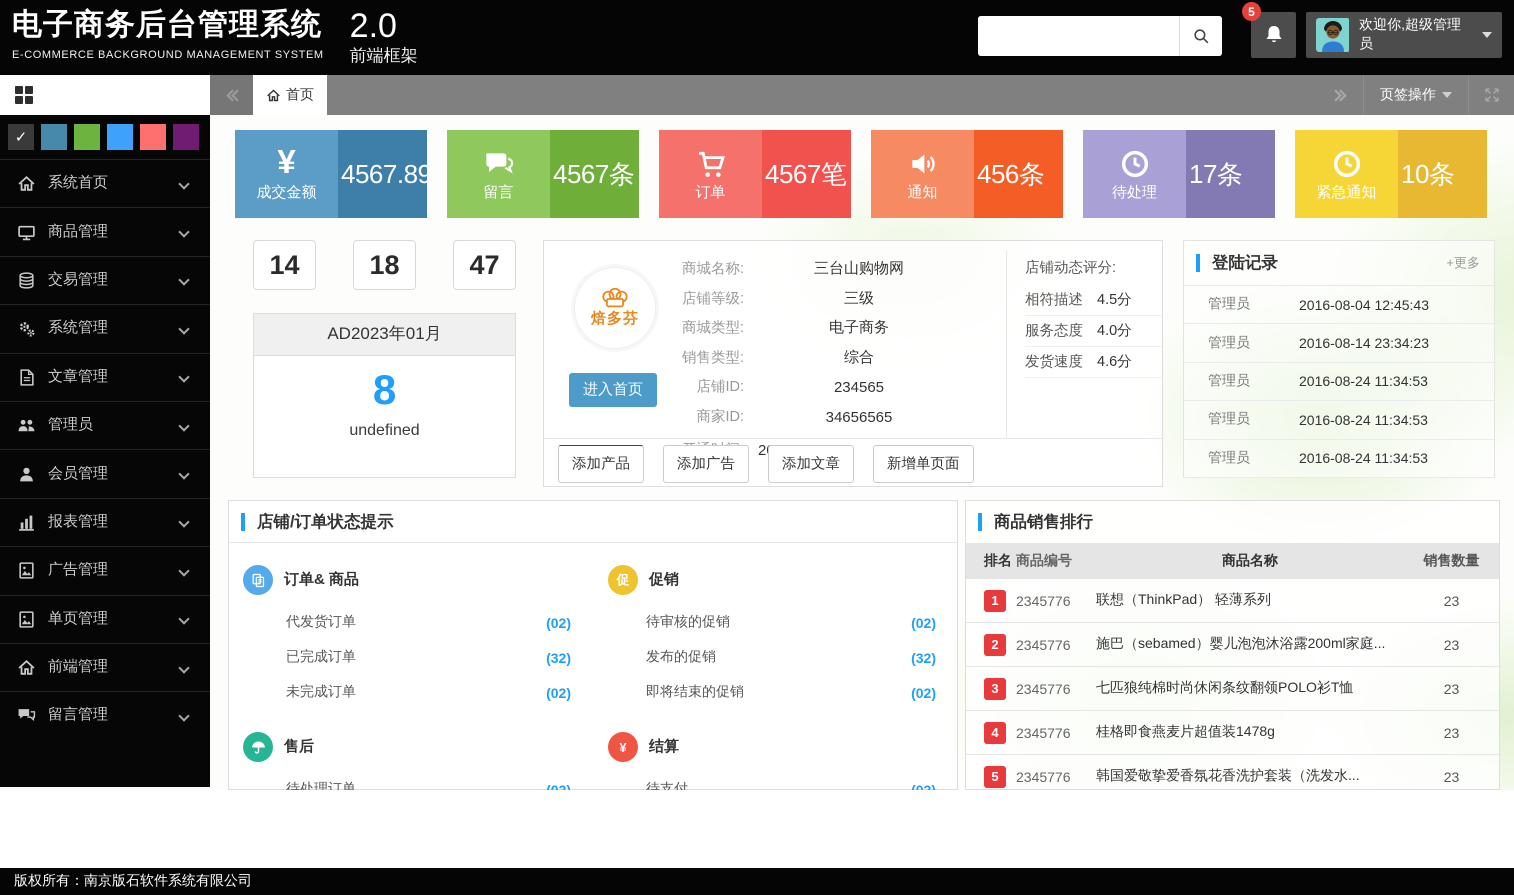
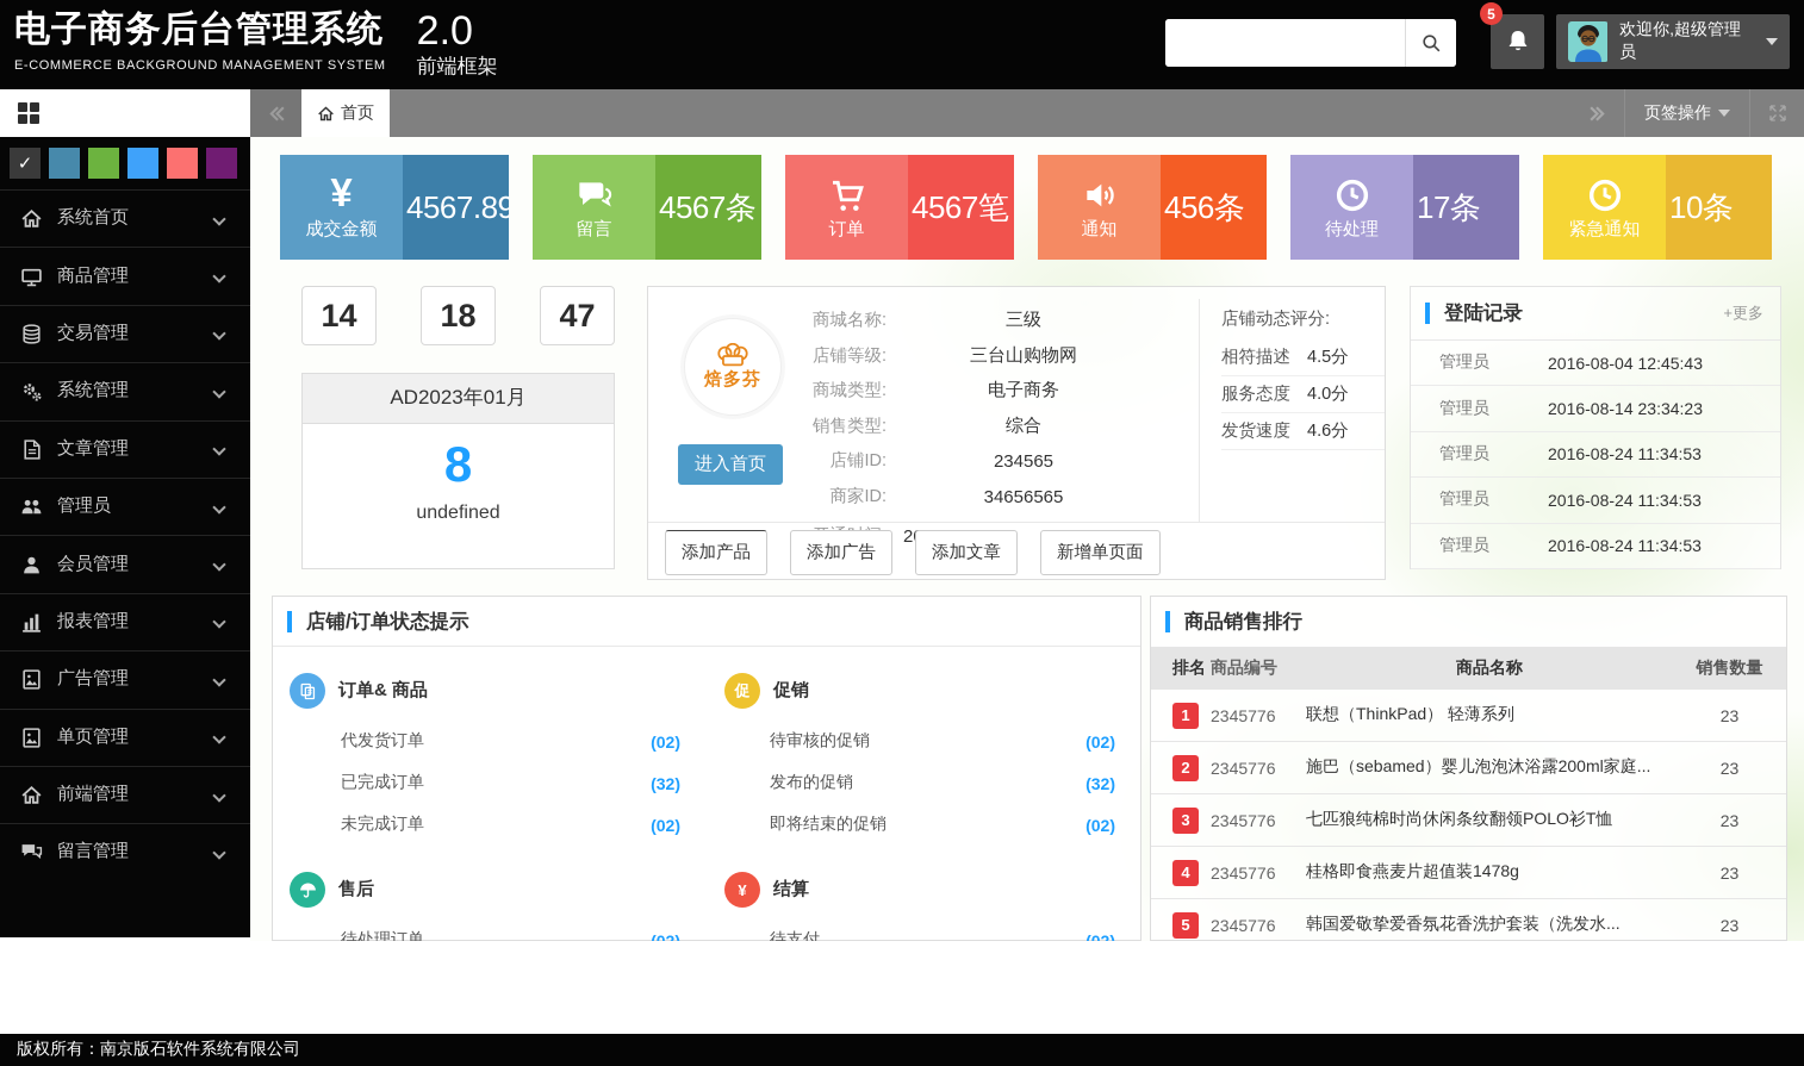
  电子商务后台管理系统
  2.0
  E-COMMERCE BACKGROUND MANAGEMENT SYSTEM
  前端框架
  5
  欢迎你,超级管理员
  首页
  页签操作
  系统首页
  商品管理
  交易管理
  系统管理
  文章管理
  管理员
  会员管理
  报表管理
  广告管理
  单页管理
  前端管理
  留言管理
  ¥
  成交金额
  4567.89
  留言
  4567条
  订单
  4567笔
  通知
  456条
  待处理
  17条
  紧急通知
  10条
  14
  18
  47
  AD2023年01月
  8
  undefined
  焙多芬
  进入首页
  商城名称:
- 三台山购物网
+ 三级
  店铺等级:
- 三级
+ 三台山购物网
  商城类型:
  电子商务
  销售类型:
  综合
  店铺ID:
  234565
  商家ID:
  34656565
  店铺动态评分:
  相符描述
  4.5分
  服务态度
  4.0分
  发货速度
  4.6分
  添加产品
  添加广告
  添加文章
  新增单页面
  登陆记录
  +更多
  管理员
  2016-08-04 12:45:43
  管理员
  2016-08-14 23:34:23
  管理员
  2016-08-24 11:34:53
  管理员
  2016-08-24 11:34:53
  管理员
  2016-08-24 11:34:53
  店铺/订单状态提示
  订单& 商品
  代发货订单
  (02)
  已完成订单
  (32)
  未完成订单
  (02)
  促
  促销
  待审核的促销
  (02)
  发布的促销
  (32)
  即将结束的促销
  (02)
  售后
  待处理订单
  (02)
  ¥
  结算
  待支付
  (02)
  商品销售排行
  排名
  商品编号
  商品名称
  销售数量
  1
  2345776
  联想（ThinkPad） 轻薄系列
  23
  2
  2345776
  施巴（sebamed）婴儿泡泡沐浴露200ml家庭...
  23
  3
  2345776
  七匹狼纯棉时尚休闲条纹翻领POLO衫T恤
  23
  4
  2345776
  桂格即食燕麦片超值装1478g
  23
  5
  2345776
  韩国爱敬挚爱香氛花香洗护套装（洗发水...
  23
  版权所有：南京版石软件系统有限公司
